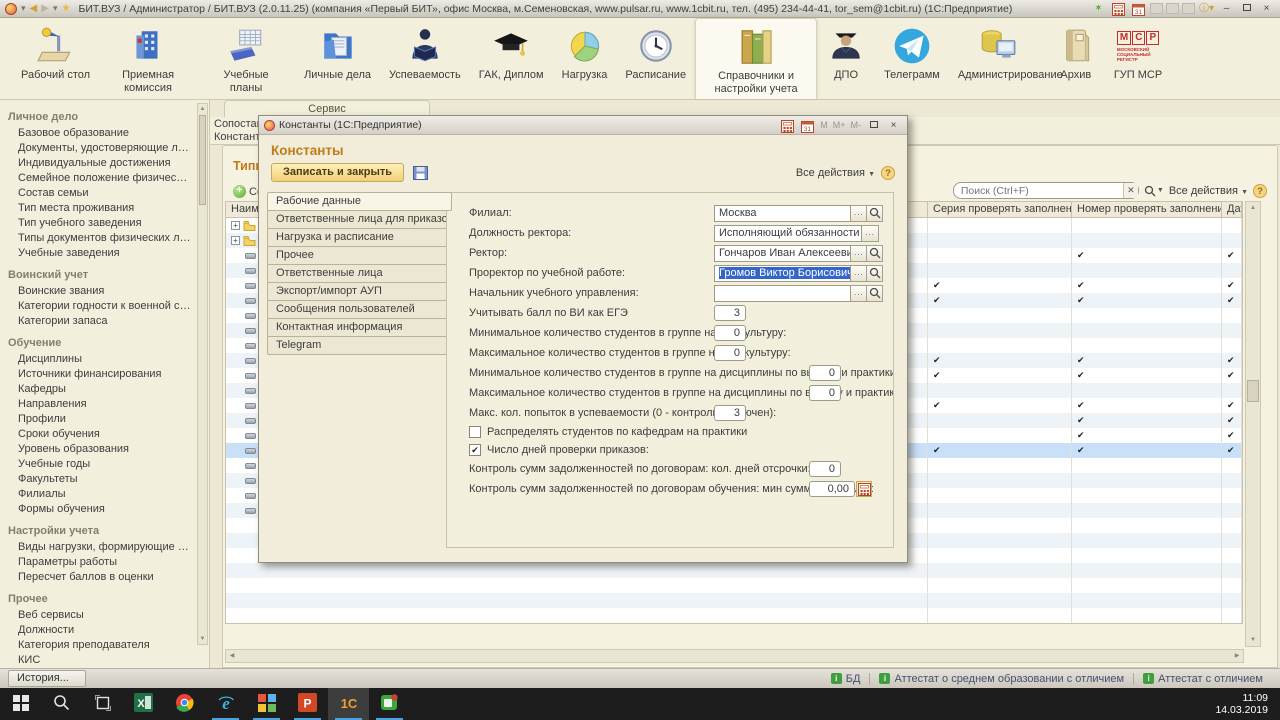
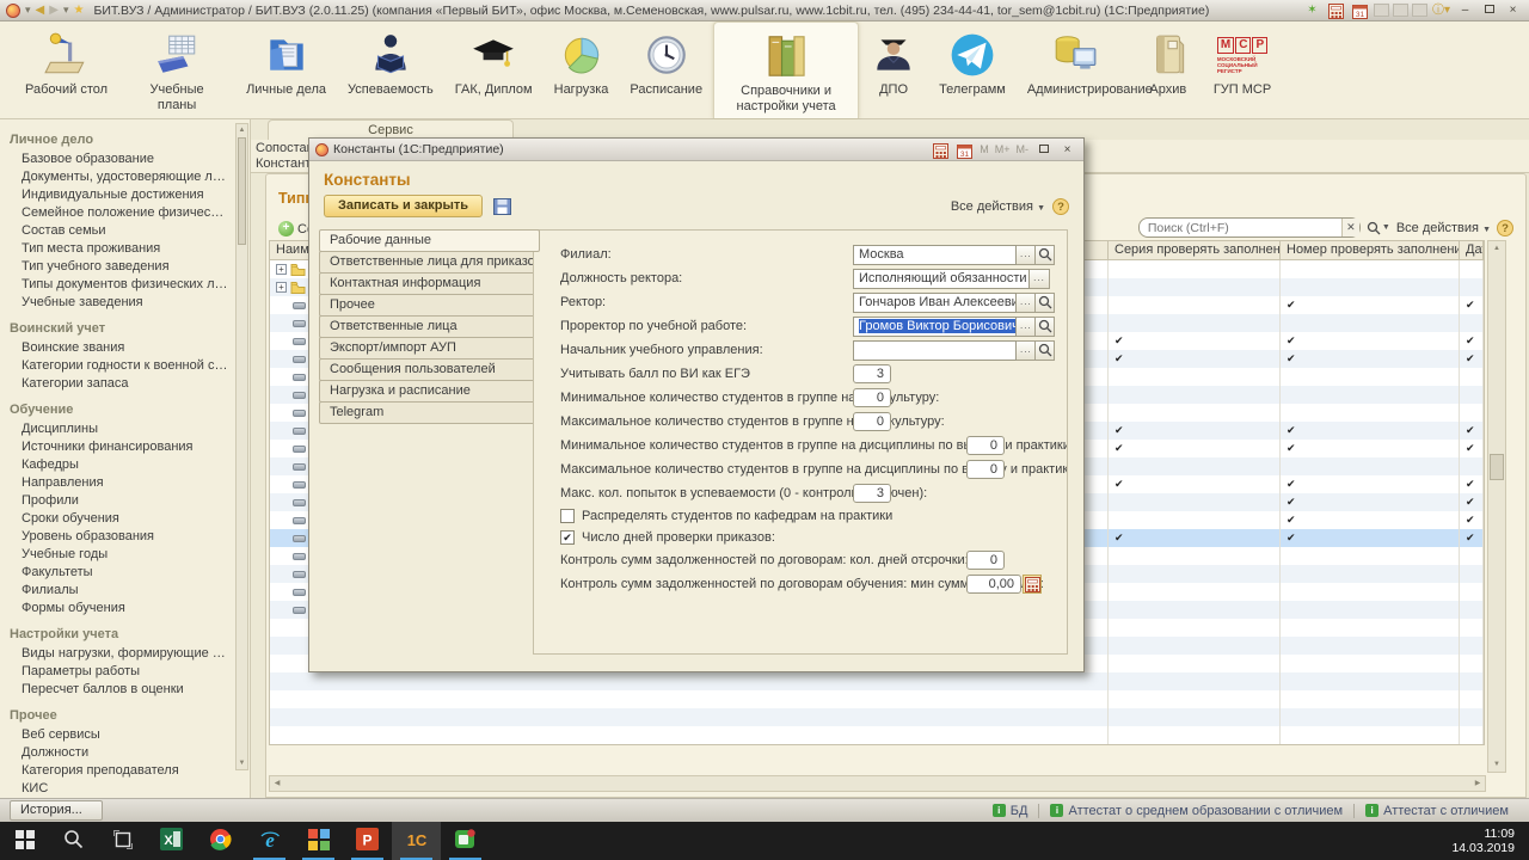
  ▾
  ◀
  ▶
  ▾
  ★
  БИТ.ВУЗ / Администратор / БИТ.ВУЗ (2.0.11.25) (компания «Первый БИТ», офис Москва, м.Семеновская, www.pulsar.ru, www.1cbit.ru, тел. (495) 234-44-41, tor_sem@1cbit.ru) (1С:Предприятие)
  ✶
  ⓘ▾
  –
  ×
  Рабочий стол
- Приемная комиссия
  Учебные планы
  Личные дела
  Успеваемость
  ГАК, Диплом
  Нагрузка
  Расписание
  Справочники и настройки учета
  ДПО
  Телеграмм
  Администрирова
  Архив
  М
  С
  Р
  ГУП МСР
  Личное дело
  Базовое образование
  Документы, удостоверяющие личн
  Индивидуальные достижения
  Семейное положение физических
  Состав семьи
  Тип места проживания
  Тип учебного заведения
  Типы документов физических лиц
  Учебные заведения
  Воинский учет
  Воинские звания
  Категории годности к военной слу..
  Категории запаса
  Обучение
  Дисциплины
  Источники финансирования
  Кафедры
  Направления
  Профили
  Сроки обучения
  Уровень образования
  Учебные годы
  Факультеты
  Филиалы
  Формы обучения
  Настройки учета
  Виды нагрузки, формирующие зад
  Параметры работы
  Пересчет баллов в оценки
  Прочее
  Веб сервисы
  Должности
  Категория преподавателя
  КИС
  Сервис
  Сопоста
  Констан
  Тип
  +
  Поиск (Ctrl+F)
  ✕
  Все действия
  ?
  Серия проверять заполнен
  Номер проверять заполнени
  +
  +
  ✔
  ✔
  ✔
  ✔
  ✔
  ✔
  ✔
  ✔
  ✔
  ✔
  ✔
  ✔
  ✔
  ✔
  ✔
  ✔
  ✔
  ✔
  ✔
  ✔
  ✔
  ✔
  ✔
  ✔
  Константы (1С:Предприятие)
  M
  M+
  M-
  ×
  Константы
  Записать и закрыть
  Все действия
  ?
  Рабочие данные
  Ответственные лица для приказо
- Нагрузка и расписание
+ Контактная информация
  Прочее
  Ответственные лица
  Экспорт/импорт АУП
  Сообщения пользователей
- Контактная информация
+ Нагрузка и расписание
  Telegram
  Филиал:
  Москва
  ...
  Должность ректора:
  Исполняющий обязанности
  ...
  Ректор:
  Гончаров Иван Алексееви
  ...
  Проректор по учебной работе:
  Громов Виктор Борисович
  ...
  Начальник учебного управления:
  ...
  Учитывать балл по ВИ как ЕГЭ
  3
  Минимальное количество студентов в группе нультуру:
  0
  Максимальное количество студентов в группе нкультуру:
  0
  Минимальное количество студентов в группе на дисциплины по в и практики
  0
  Максимальное количество студентов в группе на дисциплины по и практик
  0
  Макс. кол. попыток в успеваемости (0 - контролючен):
  3
  Распределять студентов по кафедрам на практики
  ✔
  Число дней проверки приказов:
  Контроль сумм задолженностей по договорам: кол. дней отсрочки
  0
  Контроль сумм задолженностей по договорам обучения: мин сумм:
  0,00
  История...
  i
  БД
  i
  Аттестат о среднем образовании с отличием
  i
  Аттестат с отличием
  X
  e
  P
  1С
  11:09
  14.03.2019
